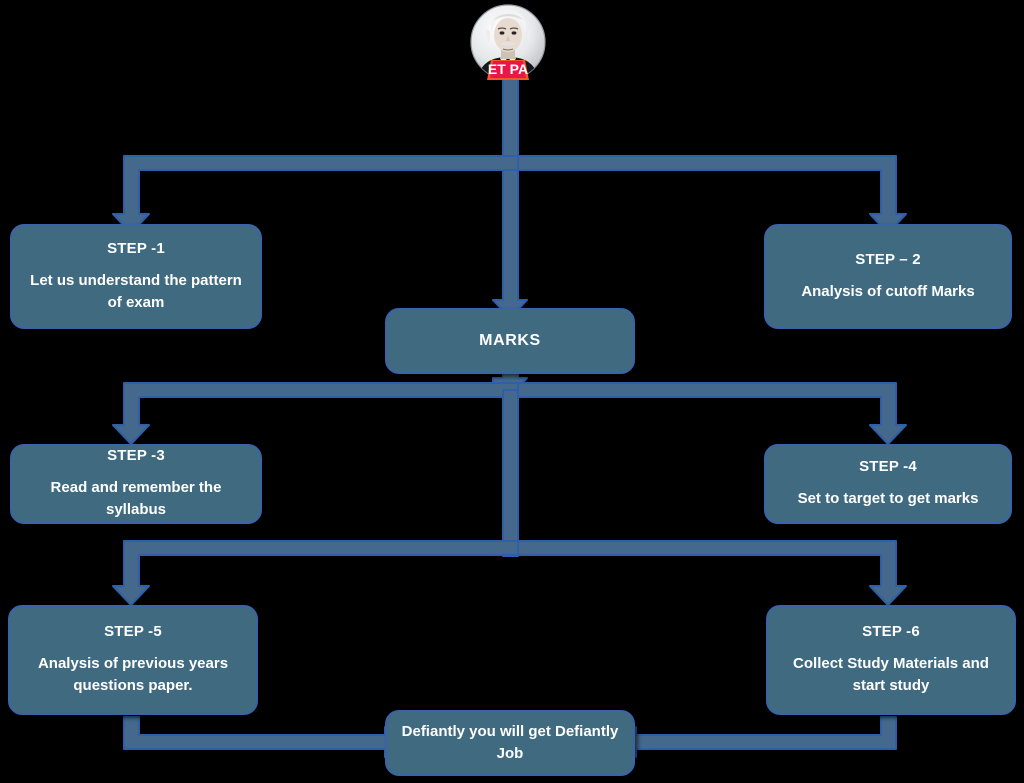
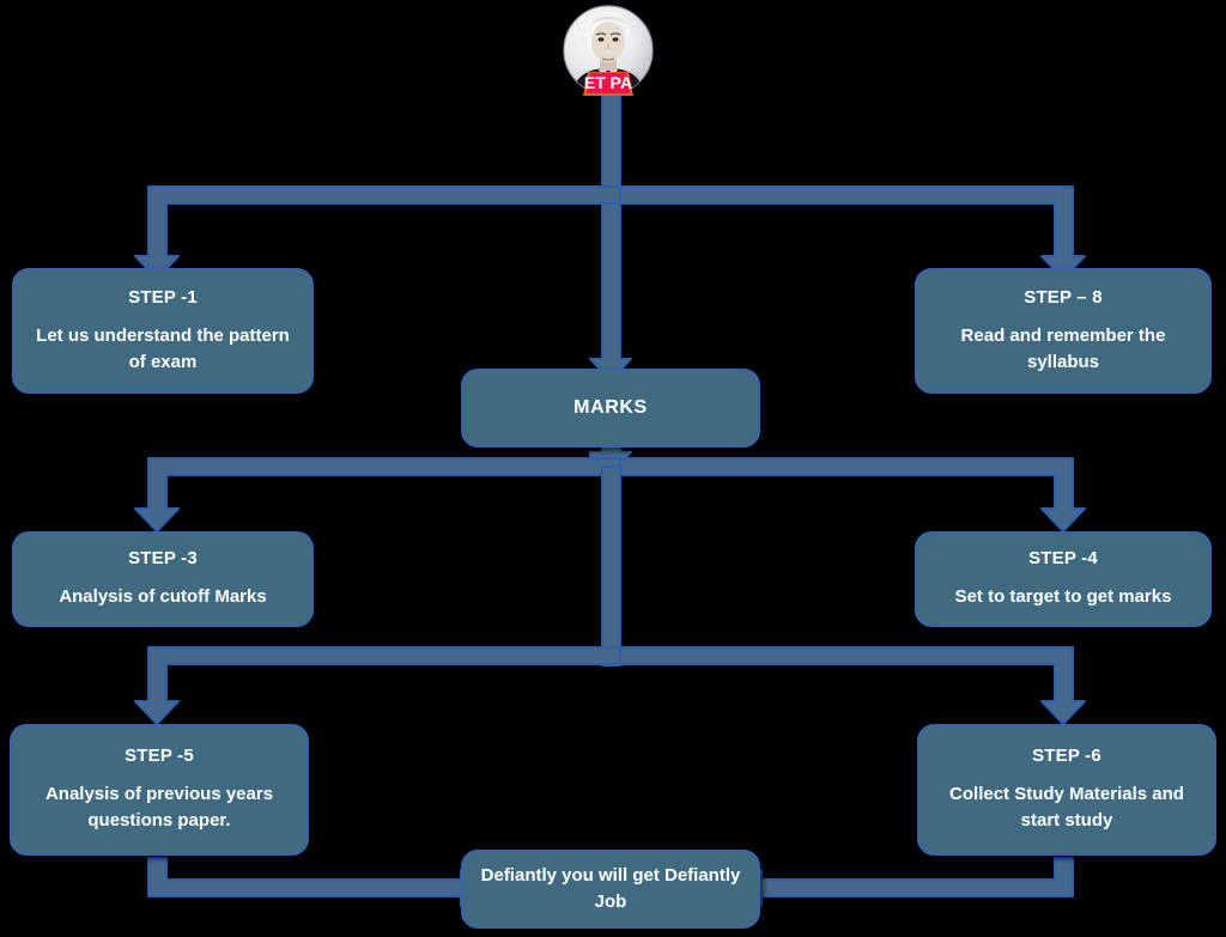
  ET PA
  STEP -1
  Let us understand the pattern of exam
- STEP – 2
+ STEP – 8
- Analysis of cutoff Marks
+ Read and remember the syllabus
  MARKS
  STEP -3
- Read and remember the syllabus
+ Analysis of cutoff Marks
  STEP -4
  Set to target to get marks
  STEP -5
  Analysis of previous years questions paper.
  STEP -6
  Collect Study Materials and start study
  Defiantly you will get Defiantly Job
